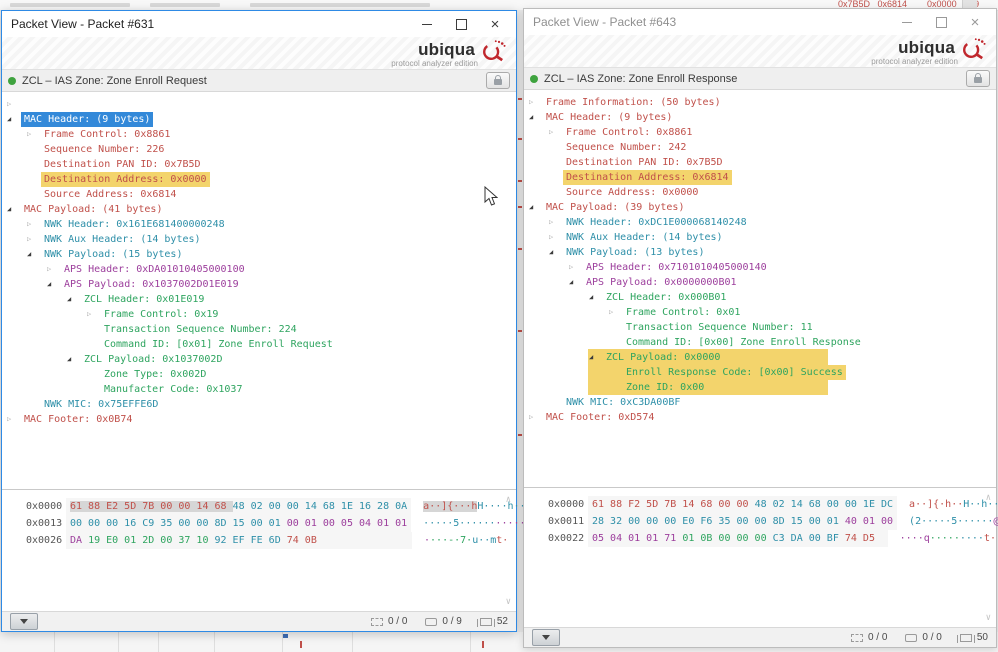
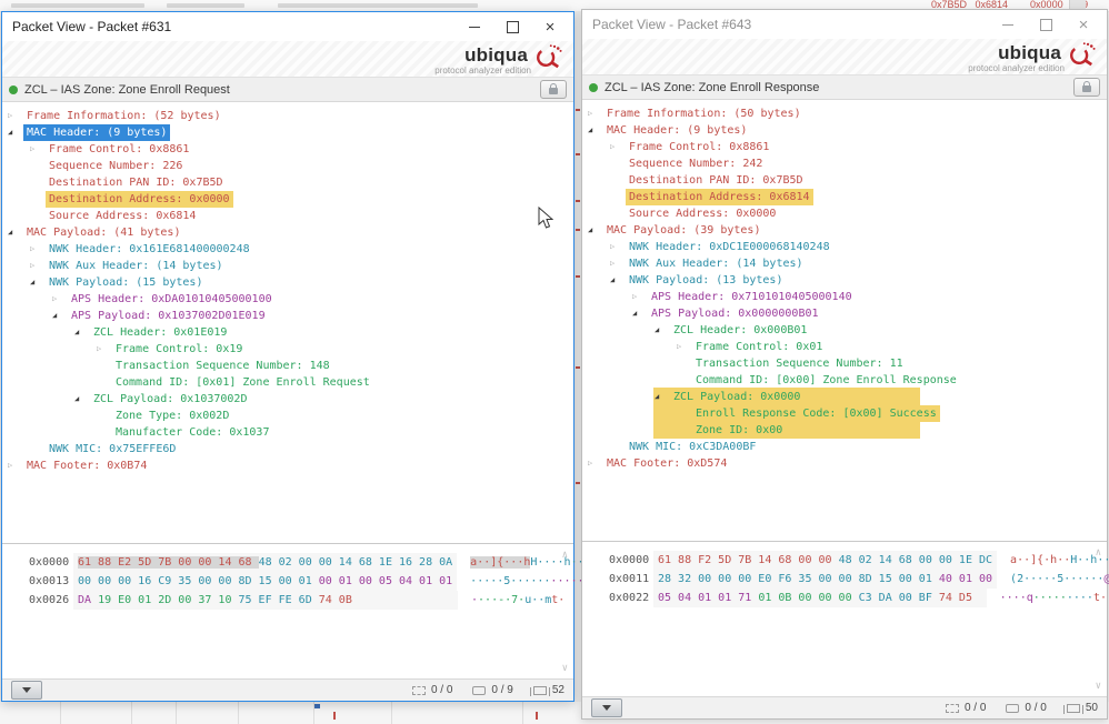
  0x7B5D 0x6814 0x0000
  Packet View - Packet #631
  ×
  ubiqua
  protocol analyzer edition
  ZCL – IAS Zone: Zone Enroll Request
  ▷
+ Frame Information: (52 bytes)
  ◢
  MAC Header: (9 bytes)
  ▷
  Frame Control: 0x8861
  Sequence Number: 226
  Destination PAN ID: 0x7B5D
  Destination Address: 0x0000
  Source Address: 0x6814
  ◢
  MAC Payload: (41 bytes)
  ▷
  NWK Header: 0x161E681400000248
  ▷
  NWK Aux Header: (14 bytes)
  ◢
  NWK Payload: (15 bytes)
  ▷
  APS Header: 0xDA01010405000100
  ◢
  APS Payload: 0x1037002D01E019
  ◢
  ZCL Header: 0x01E019
  ▷
  Frame Control: 0x19
- Transaction Sequence Number: 224
+ Transaction Sequence Number: 148
  Command ID: [0x01] Zone Enroll Request
  ◢
  ZCL Payload: 0x1037002D
  Zone Type: 0x002D
  Manufacter Code: 0x1037
  NWK MIC: 0x75EFFE6D
  ▷
  MAC Footer: 0x0B74
  0x0000
  61 88 E2 5D 7B 00 00 14 68 48 02 00 00 14 68 1E 16 28 0A
  a··]{···hH····h·
  0x0013
  00 00 00 16 C9 35 00 00 8D 15 00 01 00 01 00 05 04 01 01
  ·····5··········
  0x0026
- DA 19 E0 01 2D 00 37 10 92 EF FE 6D 74 0B
+ DA 19 E0 01 2D 00 37 10 75 EF FE 6D 74 0B
  ····-·7·u··mt·
  ∧
  ∨
  0 / 0
  0 / 9
  52
  Packet View - Packet #643
  ×
  ubiqua
  protocol analyzer edition
  ZCL – IAS Zone: Zone Enroll Response
  ▷
  Frame Information: (50 bytes)
  ◢
  MAC Header: (9 bytes)
  ▷
  Frame Control: 0x8861
  Sequence Number: 242
  Destination PAN ID: 0x7B5D
  Destination Address: 0x6814
  Source Address: 0x0000
  ◢
  MAC Payload: (39 bytes)
  ▷
  NWK Header: 0xDC1E000068140248
  ▷
  NWK Aux Header: (14 bytes)
  ◢
  NWK Payload: (13 bytes)
  ▷
  APS Header: 0x7101010405000140
  ◢
  APS Payload: 0x0000000B01
  ◢
  ZCL Header: 0x000B01
  ▷
  Frame Control: 0x01
  Transaction Sequence Number: 11
  Command ID: [0x00] Zone Enroll Response
  ◢
  ZCL Payload: 0x0000
  Enroll Response Code: [0x00] Success
  Zone ID: 0x00
  NWK MIC: 0xC3DA00BF
  ▷
  MAC Footer: 0xD574
  0x0000
  61 88 F2 5D 7B 14 68 00 00 48 02 14 68 00 00 1E DC
  a··]{·h··H··h··
  0x0011
  28 32 00 00 00 E0 F6 35 00 00 8D 15 00 01 40 01 00
  (2·····5······@
  0x0022
  05 04 01 01 71 01 0B 00 00 00 C3 DA 00 BF 74 D5
  ····q·········t·
  ∧
  ∨
  0 / 0
  0 / 0
  50
